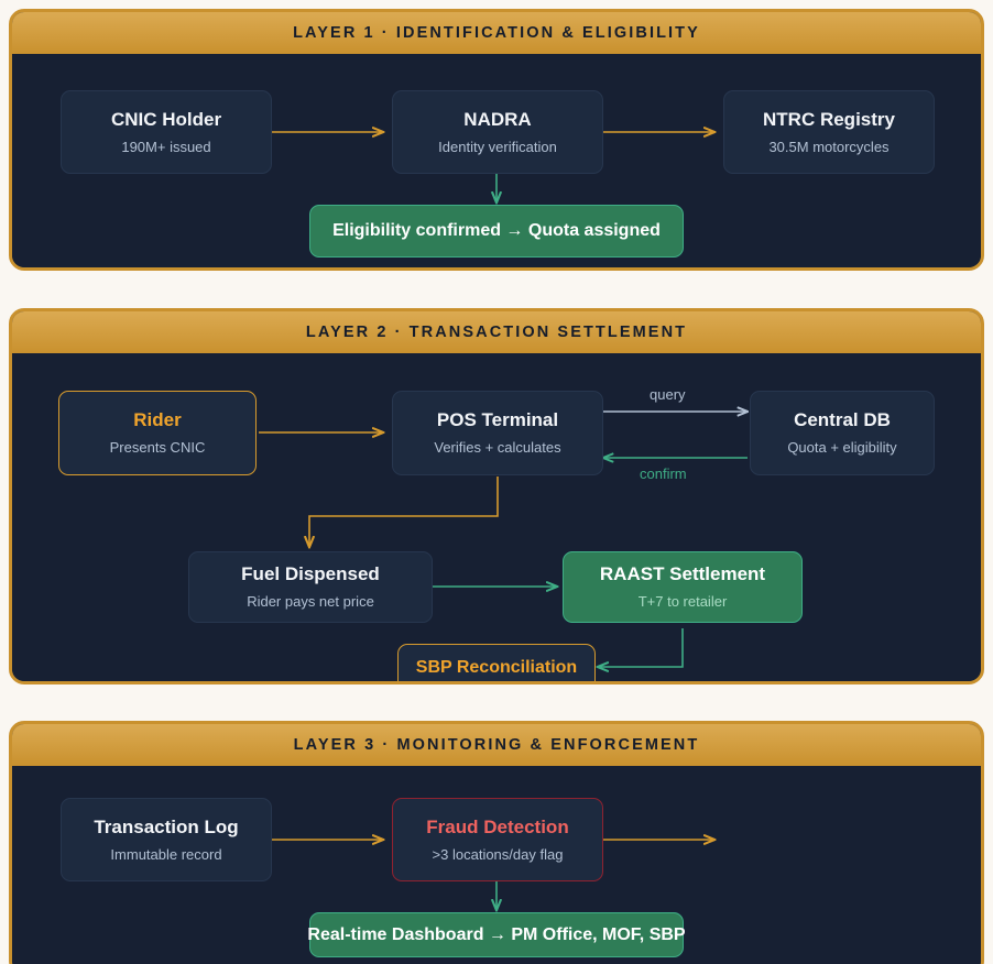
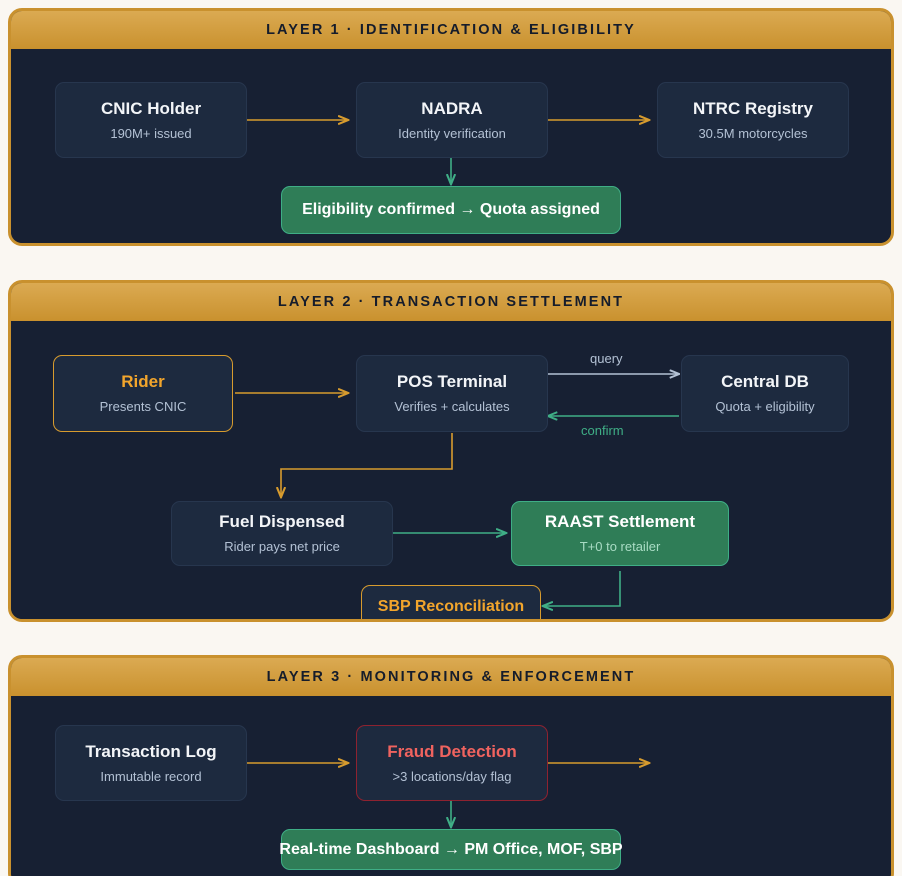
  LAYER 1 · IDENTIFICATION & ELIGIBILITY
  CNIC Holder
  190M+ issued
  NADRA
  Identity verification
  NTRC Registry
  30.5M motorcycles
  Eligibility confirmed → Quota assigned
  LAYER 2 · TRANSACTION SETTLEMENT
  query
  confirm
  Rider
  Presents CNIC
  POS Terminal
  Verifies + calculates
  Central DB
  Quota + eligibility
  Fuel Dispensed
  Rider pays net price
  RAAST Settlement
- T+7 to retailer
+ T+0 to retailer
  SBP Reconciliation
  LAYER 3 · MONITORING & ENFORCEMENT
  Transaction Log
  Immutable record
  Fraud Detection
  >3 locations/day flag
  Real-time Dashboard → PM Office, MOF, SBP
